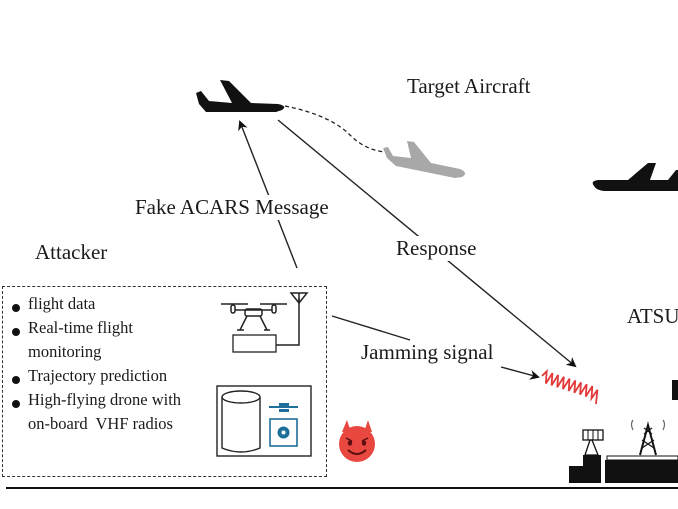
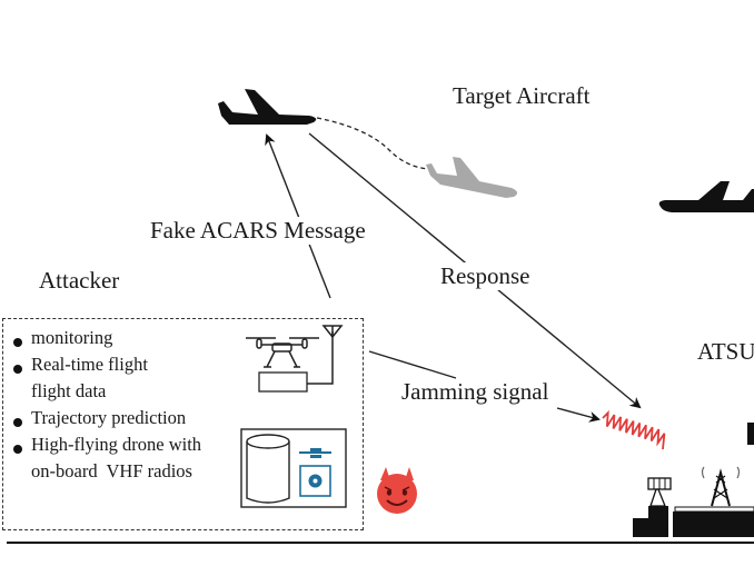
  Target Aircraft
  Fake ACARS Message
  Attacker
  Response
  Jamming signal
  ATSU
- flight data
+ monitoring
  Real-time flight
- monitoring
+ flight data
  Trajectory prediction
  High-flying drone with
  on-board VHF radios
